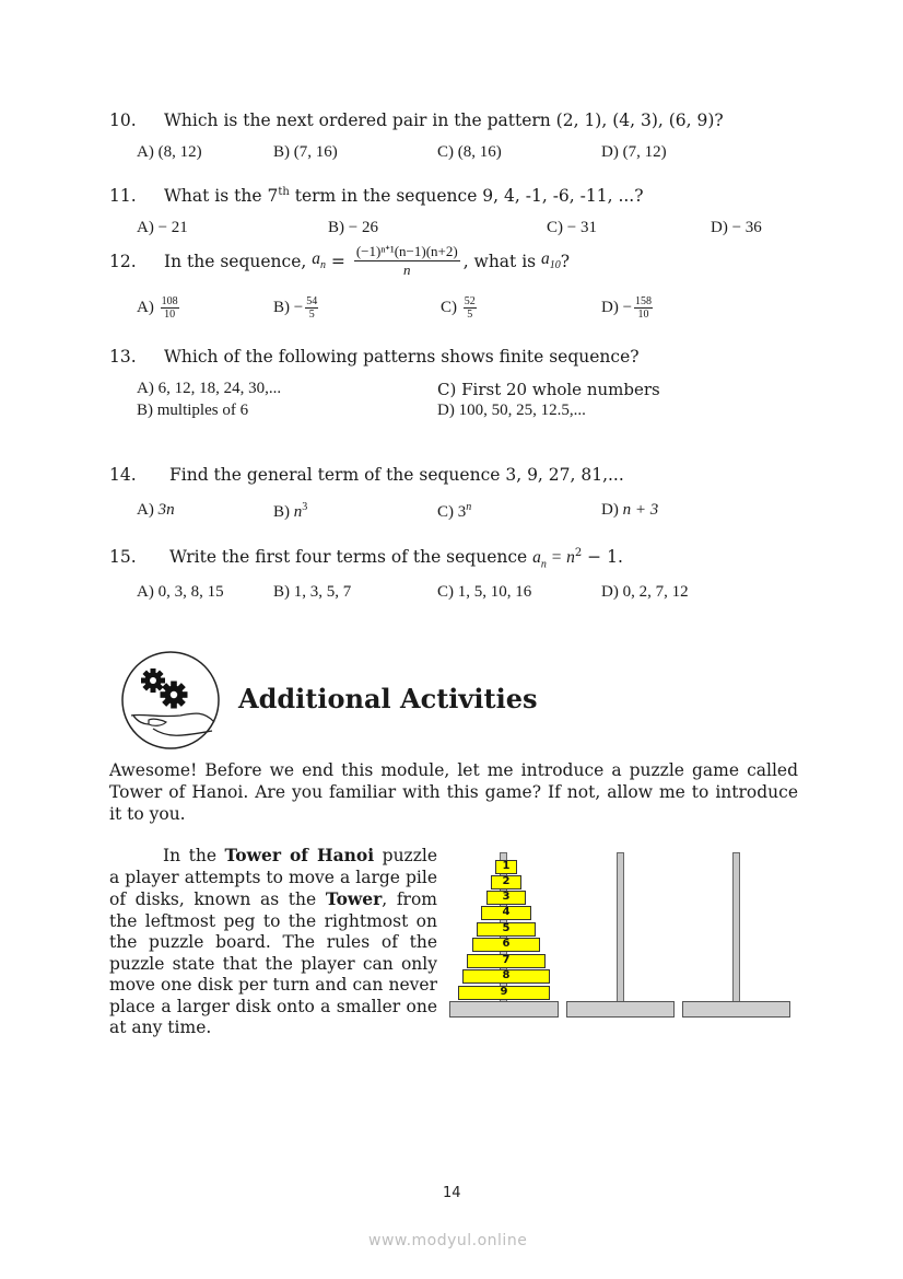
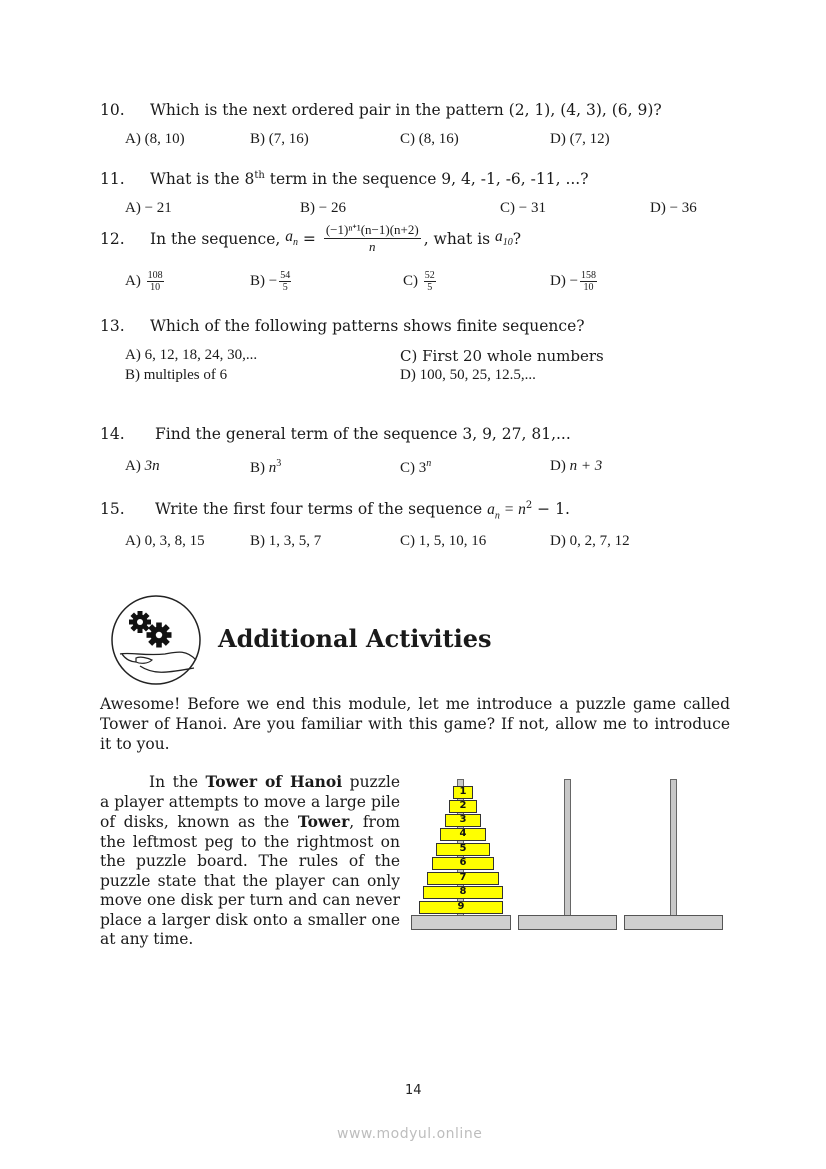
  10. Which is the next ordered pair in the pattern (2, 1), (4, 3), (6, 9)?
- A) (8, 12)
+ A) (8, 10)
  B) (7, 16)
  C) (8, 16)
  D) (7, 12)
- 11. What is the 7th term in the sequence 9, 4, -1, -6, -11, ...?
+ 11. What is the 8th term in the sequence 9, 4, -1, -6, -11, ...?
  A) − 21
  B) − 26
  C) − 31
  D) − 36
  12.
  In the sequence,
  an
  =
  (−1)ⁿ⁺¹(n−1)(n+2)
  n
  , what is
  a10
  ?
  A)
  108
  10
  B)
  −
  54
  5
  C)
  52
  5
  D)
  −
  158
  10
  13. Which of the following patterns shows finite sequence?
  A) 6, 12, 18, 24, 30,...
  B) multiples of 6
  C) First 20 whole numbers
  D) 100, 50, 25, 12.5,...
  14. Find the general term of the sequence 3, 9, 27, 81,...
  A) 3n
  B) n3
  C) 3n
  D) n + 3
  15. Write the first four terms of the sequence an = n2 − 1.
  A) 0, 3, 8, 15
  B) 1, 3, 5, 7
  C) 1, 5, 10, 16
  D) 0, 2, 7, 12
  Additional Activities
  Awesome! Before we end this module, let me introduce a puzzle game called Tower of Hanoi. Are you familiar with this game? If not, allow me to introduce it to you.
  In the Tower of Hanoi puzzle a player attempts to move a large pile of disks, known as the Tower, from the leftmost peg to the rightmost on the puzzle board. The rules of the puzzle state that the player can only move one disk per turn and can never place a larger disk onto a smaller one at any time.
  1
  2
  3
  4
  5
  6
  7
  8
  9
  14
  www.modyul.online
